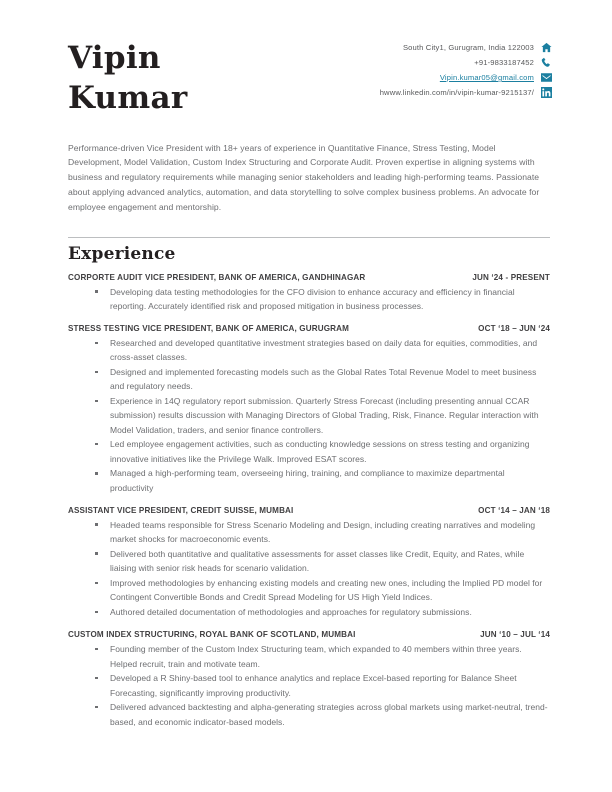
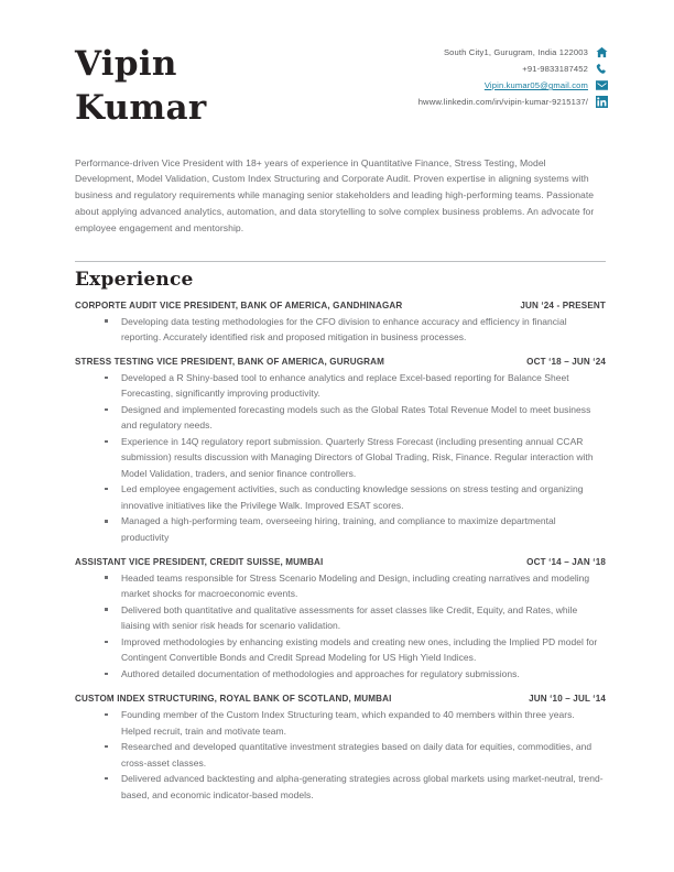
  Vipin
  Kumar
  South City1, Gurugram, India 122003
  +91-9833187452
  Vipin.kumar05@gmail.com
  hwww.linkedin.com/in/vipin-kumar-9215137/
  Performance-driven Vice President with 18+ years of experience in Quantitative Finance, Stress Testing, Model Development, Model Validation, Custom Index Structuring and Corporate Audit. Proven expertise in aligning systems with business and regulatory requirements while managing senior stakeholders and leading high-performing teams. Passionate about applying advanced analytics, automation, and data storytelling to solve complex business problems. An advocate for employee engagement and mentorship.
  Experience
  CORPORTE AUDIT VICE PRESIDENT, BANK OF AMERICA, GANDHINAGAR
  JUN ‘24 - PRESENT
  Developing data testing methodologies for the CFO division to enhance accuracy and efficiency in financial reporting. Accurately identified risk and proposed mitigation in business processes.
  STRESS TESTING VICE PRESIDENT, BANK OF AMERICA, GURUGRAM
  OCT ‘18 – JUN ‘24
- Researched and developed quantitative investment strategies based on daily data for equities, commodities, and cross-asset classes.
+ Developed a R Shiny-based tool to enhance analytics and replace Excel-based reporting for Balance Sheet Forecasting, significantly improving productivity.
  Designed and implemented forecasting models such as the Global Rates Total Revenue Model to meet business and regulatory needs.
  Experience in 14Q regulatory report submission. Quarterly Stress Forecast (including presenting annual CCAR submission) results discussion with Managing Directors of Global Trading, Risk, Finance. Regular interaction with Model Validation, traders, and senior finance controllers.
  Led employee engagement activities, such as conducting knowledge sessions on stress testing and organizing innovative initiatives like the Privilege Walk. Improved ESAT scores.
  Managed a high-performing team, overseeing hiring, training, and compliance to maximize departmental productivity
  ASSISTANT VICE PRESIDENT, CREDIT SUISSE, MUMBAI
  OCT ‘14 – JAN ‘18
  Headed teams responsible for Stress Scenario Modeling and Design, including creating narratives and modeling market shocks for macroeconomic events.
  Delivered both quantitative and qualitative assessments for asset classes like Credit, Equity, and Rates, while liaising with senior risk heads for scenario validation.
  Improved methodologies by enhancing existing models and creating new ones, including the Implied PD model for Contingent Convertible Bonds and Credit Spread Modeling for US High Yield Indices.
  Authored detailed documentation of methodologies and approaches for regulatory submissions.
  CUSTOM INDEX STRUCTURING, ROYAL BANK OF SCOTLAND, MUMBAI
  JUN ‘10 – JUL ‘14
  Founding member of the Custom Index Structuring team, which expanded to 40 members within three years. Helped recruit, train and motivate team.
- Developed a R Shiny-based tool to enhance analytics and replace Excel-based reporting for Balance Sheet Forecasting, significantly improving productivity.
+ Researched and developed quantitative investment strategies based on daily data for equities, commodities, and cross-asset classes.
  Delivered advanced backtesting and alpha-generating strategies across global markets using market-neutral, trend-based, and economic indicator-based models.
